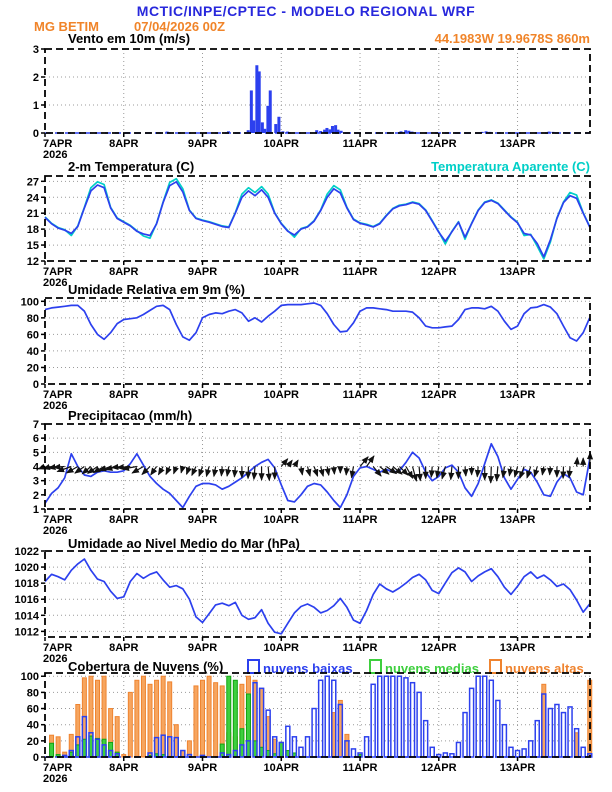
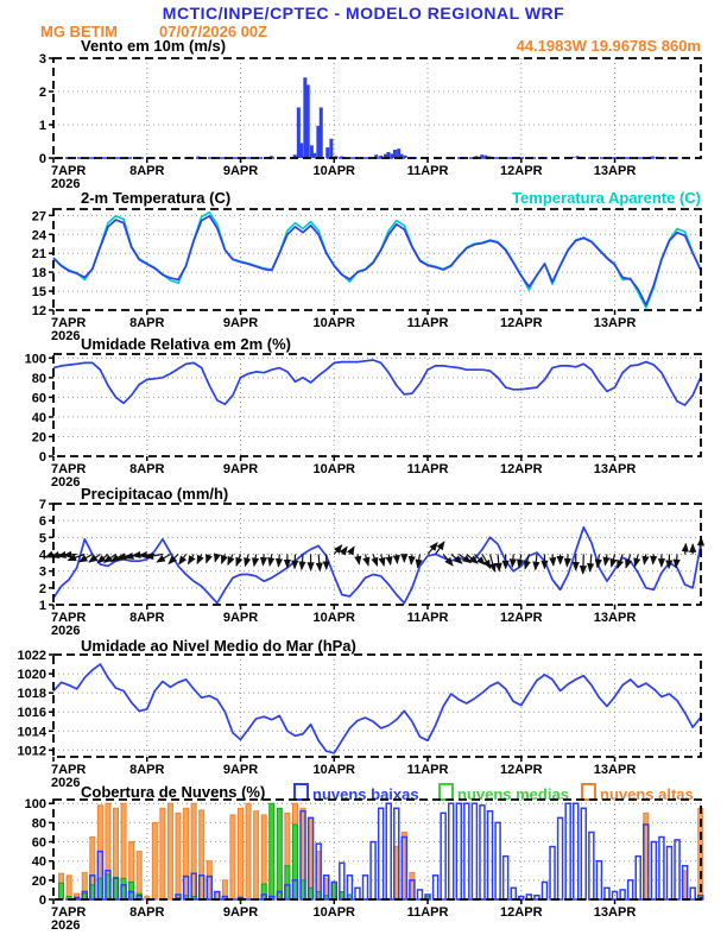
  MCTIC/INPE/CPTEC - MODELO REGIONAL WRF
  MG BETIM
- 07/04/2026 00Z
+ 07/07/2026 00Z
  44.1983W 19.9678S 860m
  Vento em 10m (m/s)
  2-m Temperatura (C)
  Temperatura Aparente (C)
- Umidade Relativa em 9m (%)
+ Umidade Relativa em 2m (%)
  Precipitacao (mm/h)
  Umidade ao Nivel Medio do Mar (hPa)
  Cobertura de Nuvens (%)
  nuvens baixas
  nuvens medias
  nuvens altas
  0
  1
  2
  3
  7APR
  8APR
  9APR
  10APR
  11APR
  12APR
  13APR
  2026
  12
  15
  18
  21
  24
  27
  7APR
  8APR
  9APR
  10APR
  11APR
  12APR
  13APR
  2026
  0
  20
  40
  60
  80
  100
  7APR
  8APR
  9APR
  10APR
  11APR
  12APR
  13APR
  2026
  1
  2
  3
  4
  5
  6
  7
  7APR
  8APR
  9APR
  10APR
  11APR
  12APR
  13APR
  2026
  1012
  1014
  1016
  1018
  1020
  1022
  7APR
  8APR
  9APR
  10APR
  11APR
  12APR
  13APR
  2026
  0
  20
  40
  60
  80
  100
  7APR
  8APR
  9APR
  10APR
  11APR
  12APR
  13APR
  2026
